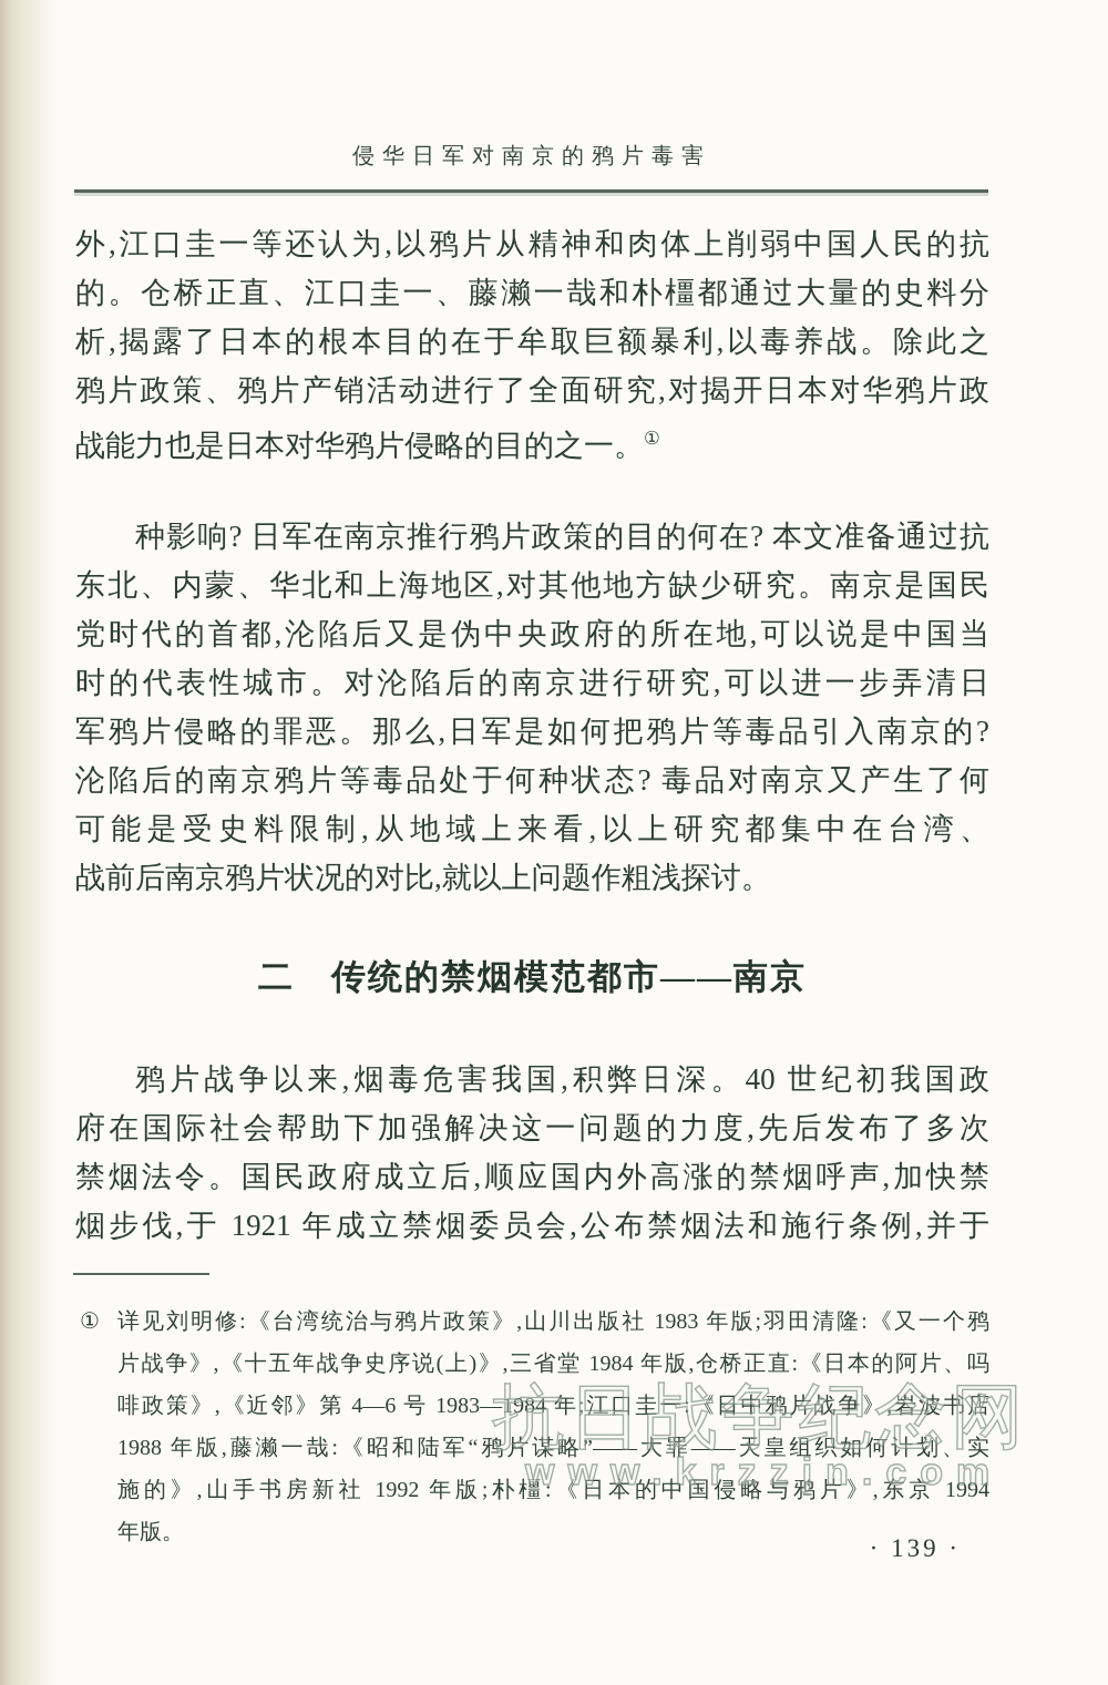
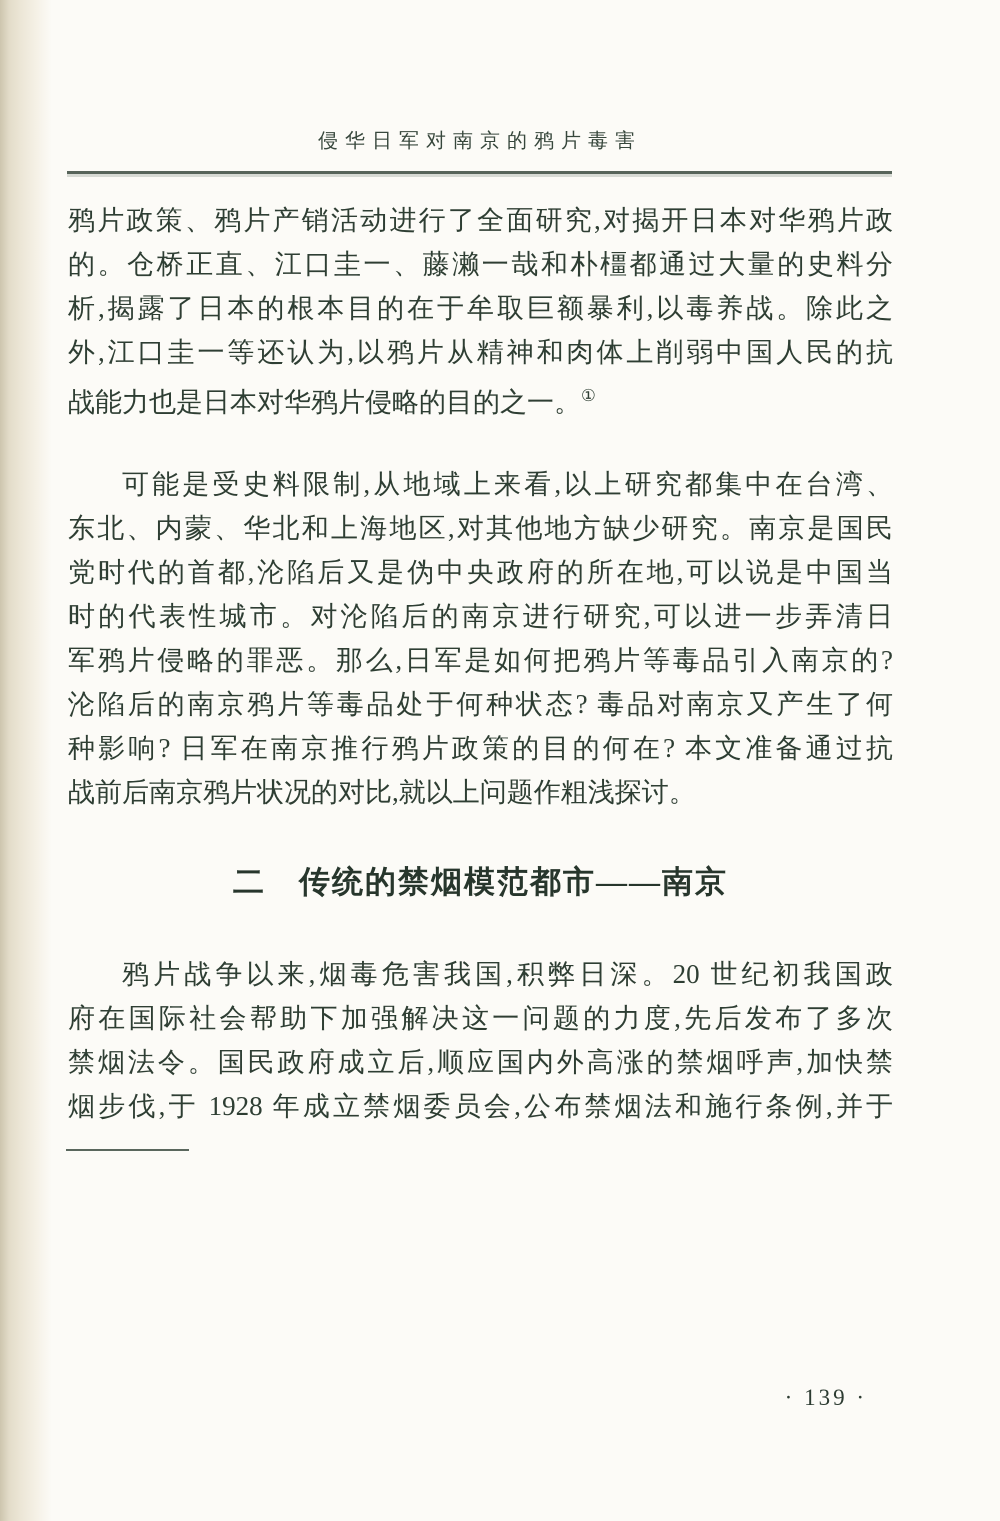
  侵华日军对南京的鸦片毒害
- 外,江口圭一等还认为,以鸦片从精神和肉体上削弱中国人民的抗
+ 鸦片政策、鸦片产销活动进行了全面研究,对揭开日本对华鸦片政
  的。仓桥正直、江口圭一、藤濑一哉和朴橿都通过大量的史料分
  析,揭露了日本的根本目的在于牟取巨额暴利,以毒养战。除此之
- 鸦片政策、鸦片产销活动进行了全面研究,对揭开日本对华鸦片政
+ 外,江口圭一等还认为,以鸦片从精神和肉体上削弱中国人民的抗
  战能力也是日本对华鸦片侵略的目的之一。①
- 种影响? 日军在南京推行鸦片政策的目的何在? 本文准备通过抗
+ 可能是受史料限制,从地域上来看,以上研究都集中在台湾、
  东北、内蒙、华北和上海地区,对其他地方缺少研究。南京是国民
  党时代的首都,沦陷后又是伪中央政府的所在地,可以说是中国当
  时的代表性城市。对沦陷后的南京进行研究,可以进一步弄清日
  军鸦片侵略的罪恶。那么,日军是如何把鸦片等毒品引入南京的?
  沦陷后的南京鸦片等毒品处于何种状态? 毒品对南京又产生了何
- 可能是受史料限制,从地域上来看,以上研究都集中在台湾、
+ 种影响? 日军在南京推行鸦片政策的目的何在? 本文准备通过抗
  战前后南京鸦片状况的对比,就以上问题作粗浅探讨。
  二 传统的禁烟模范都市——南京
- 鸦片战争以来,烟毒危害我国,积弊日深。40 世纪初我国政
+ 鸦片战争以来,烟毒危害我国,积弊日深。20 世纪初我国政
  府在国际社会帮助下加强解决这一问题的力度,先后发布了多次
  禁烟法令。国民政府成立后,顺应国内外高涨的禁烟呼声,加快禁
- 烟步伐,于 1921 年成立禁烟委员会,公布禁烟法和施行条例,并于
+ 烟步伐,于 1928 年成立禁烟委员会,公布禁烟法和施行条例,并于
- ①
- 详见刘明修:《台湾统治与鸦片政策》,山川出版社 1983 年版;羽田清隆:《又一个鸦
- 片战争》,《十五年战争史序说(上)》,三省堂 1984 年版,仓桥正直:《日本的阿片、吗
- 啡政策》,《近邻》第 4—6 号 1983—1984 年;江口圭一:《日中鸦片战争》,岩波书店
- 1988 年版,藤濑一哉:《昭和陆军“鸦片谋略”——大罪——天皇组织如何计划、实
- 施的》,山手书房新社 1992 年版;朴橿:《日本的中国侵略与鸦片》,东京 1994
- 年版。
- 抗日战争纪念网
- www.krzzjn.com
  · 139 ·
